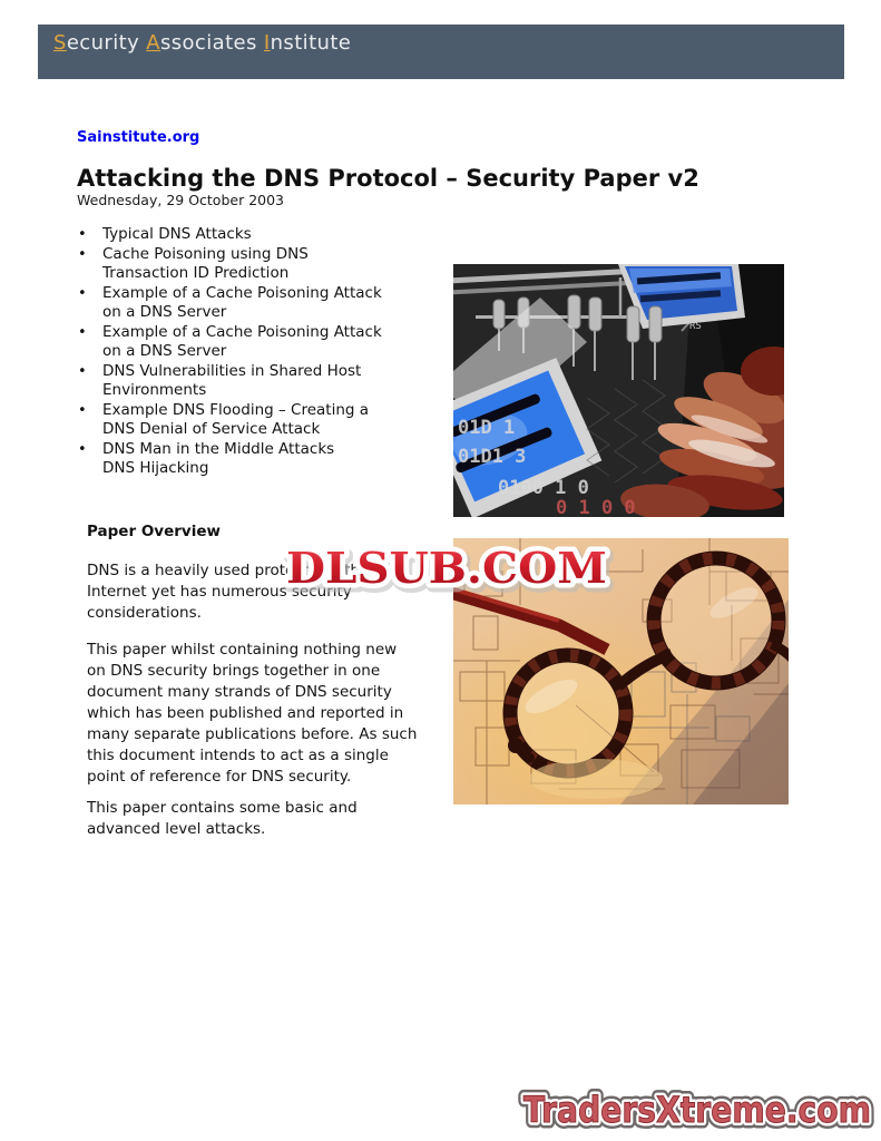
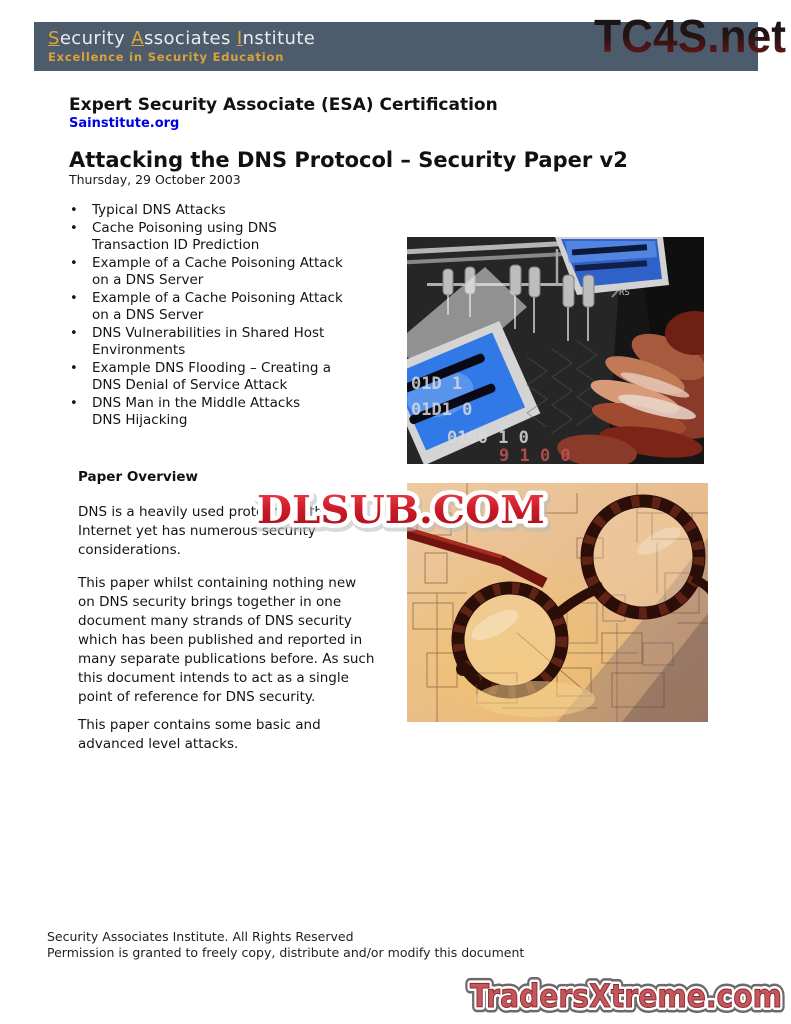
  Security Associates Institute
+ Excellence in Security Education
+ TC4S.net
+ Expert Security Associate (ESA) Certification
  Sainstitute.org
  Attacking the DNS Protocol – Security Paper v2
- Wednesday, 29 October 2003
+ Thursday, 29 October 2003
  •
  Typical DNS Attacks
  •
  Cache Poisoning using DNS
  Transaction ID Prediction
  •
  Example of a Cache Poisoning Attack
  on a DNS Server
  •
  Example of a Cache Poisoning Attack
  on a DNS Server
  •
  DNS Vulnerabilities in Shared Host
  Environments
  •
  Example DNS Flooding – Creating a
  DNS Denial of Service Attack
  •
  DNS Man in the Middle Attacks
  DNS Hijacking
  RS
  01D 1
- 01D1 3
+ 01D1 0
  0100 1 0
- 0 1 0 0
+ 9 1 0 0
  Paper Overview
  DNS is a heavily used protocol on the
  Internet yet has numerous security
  considerations.
  This paper whilst containing nothing new
  on DNS security brings together in one
  document many strands of DNS security
  which has been published and reported in
  many separate publications before. As such
  this document intends to act as a single
  point of reference for DNS security.
  This paper contains some basic and
  advanced level attacks.
  DLSUB.COM
+ Security Associates Institute. All Rights Reserved
+ Permission is granted to freely copy, distribute and/or modify this document
  TradersXtreme.com
